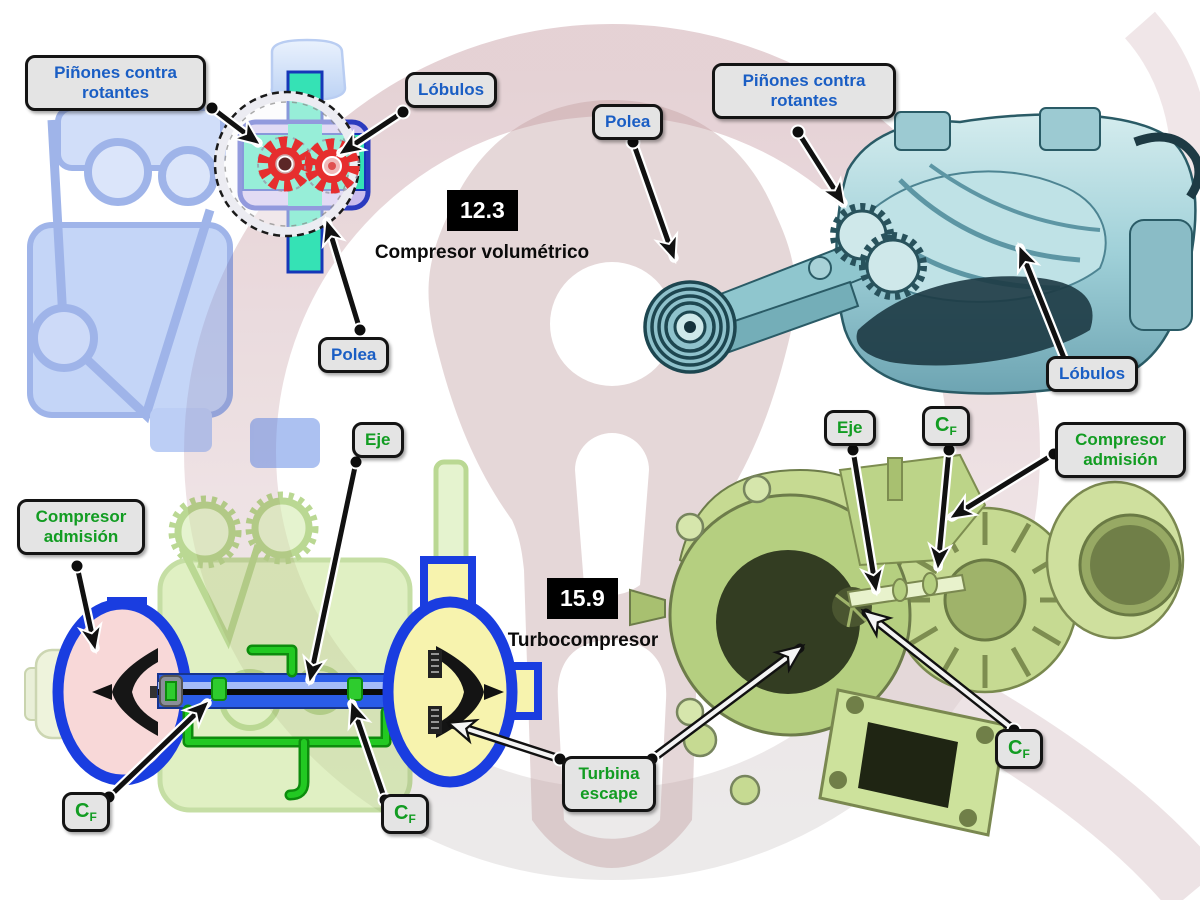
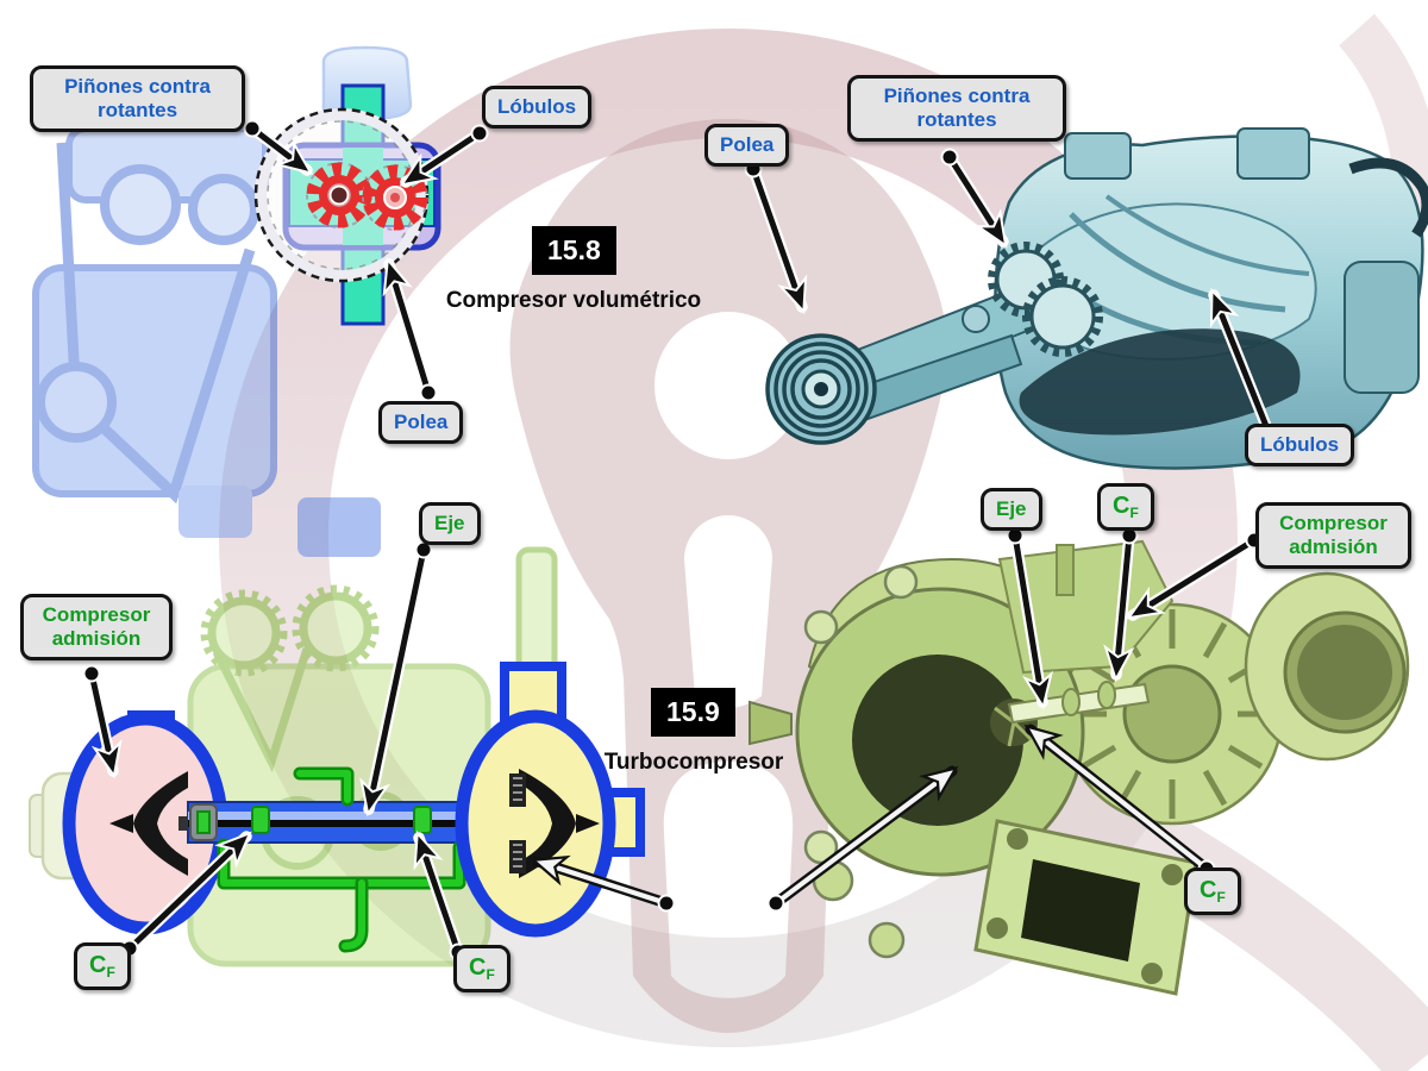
- 12.3
+ 15.8
  Compresor volumétrico
  15.9
  Turbocompresor
  Piñones contra rotantes
  Lóbulos
  Polea
  Polea
  Piñones contra rotantes
  Lóbulos
  Compresor admisión
  Eje
  CF
  CF
- Turbina escape
  Eje
  CF
  Compresor admisión
  CF
